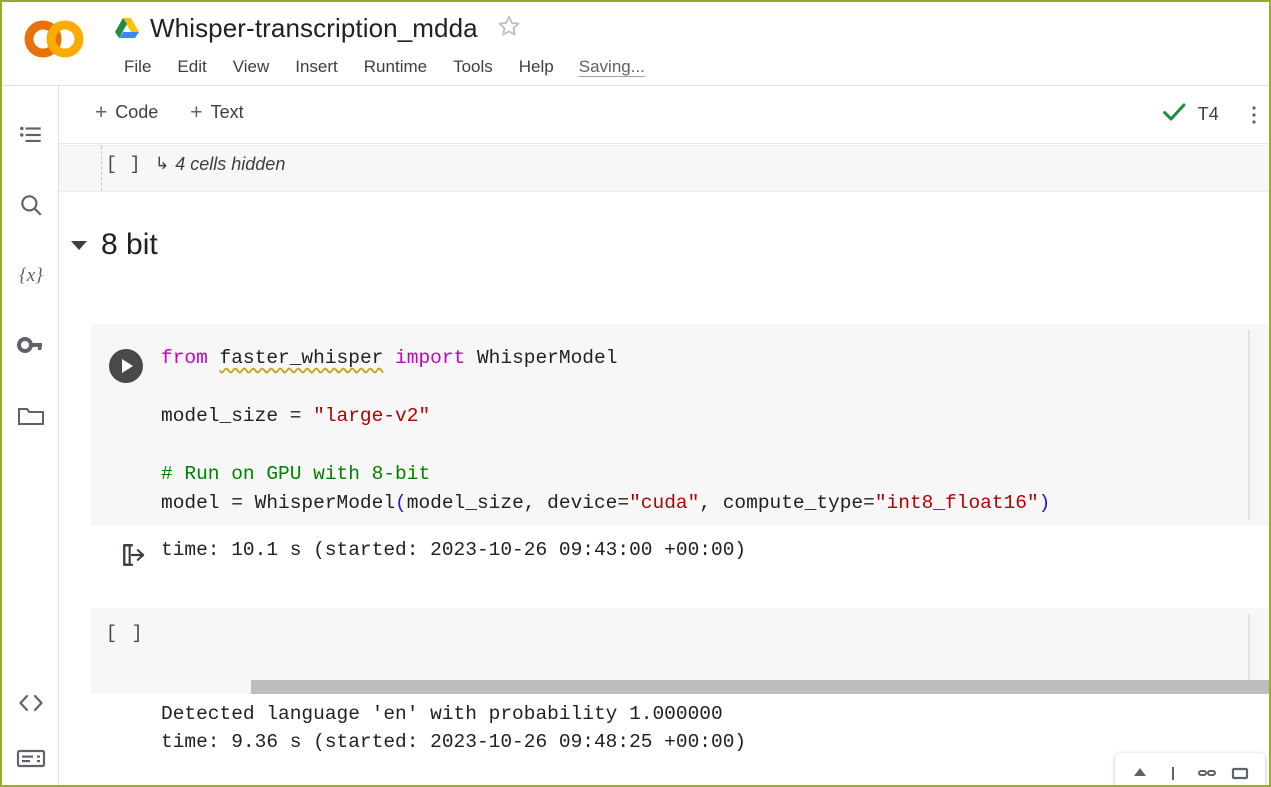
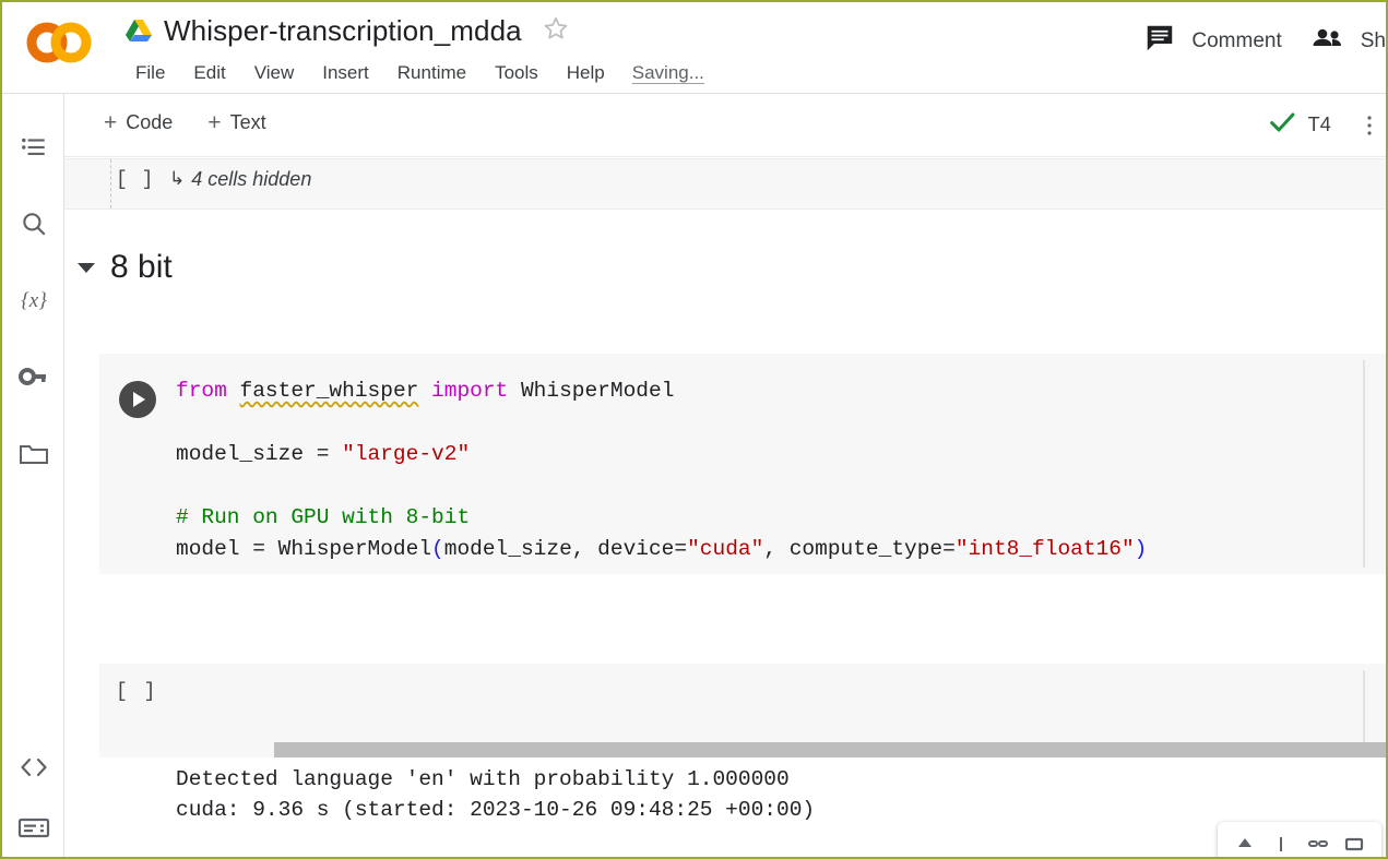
  Whisper-transcription_mdda
  File
  Edit
  View
  Insert
  Runtime
  Tools
  Help
  Saving...
+ Comment
+ Sh
  {x}
  +
  Code
  +
  Text
  T4
  [ ]
  ↳
  4 cells hidden
  8 bit
  from faster_whisper import WhisperModel
  model_size = "large-v2" # Run on GPU with 8-bit
  model = WhisperModel(model_size, device="cuda", compute_type="int8_float16")
- time: 10.1 s (started: 2023-10-26 09:43:00 +00:00)
  [ ]
- Detected language 'en' with probability 1.000000 time: 9.36 s (started: 2023-10-26 09:48:25 +00:00)
+ Detected language 'en' with probability 1.000000 cuda: 9.36 s (started: 2023-10-26 09:48:25 +00:00)
